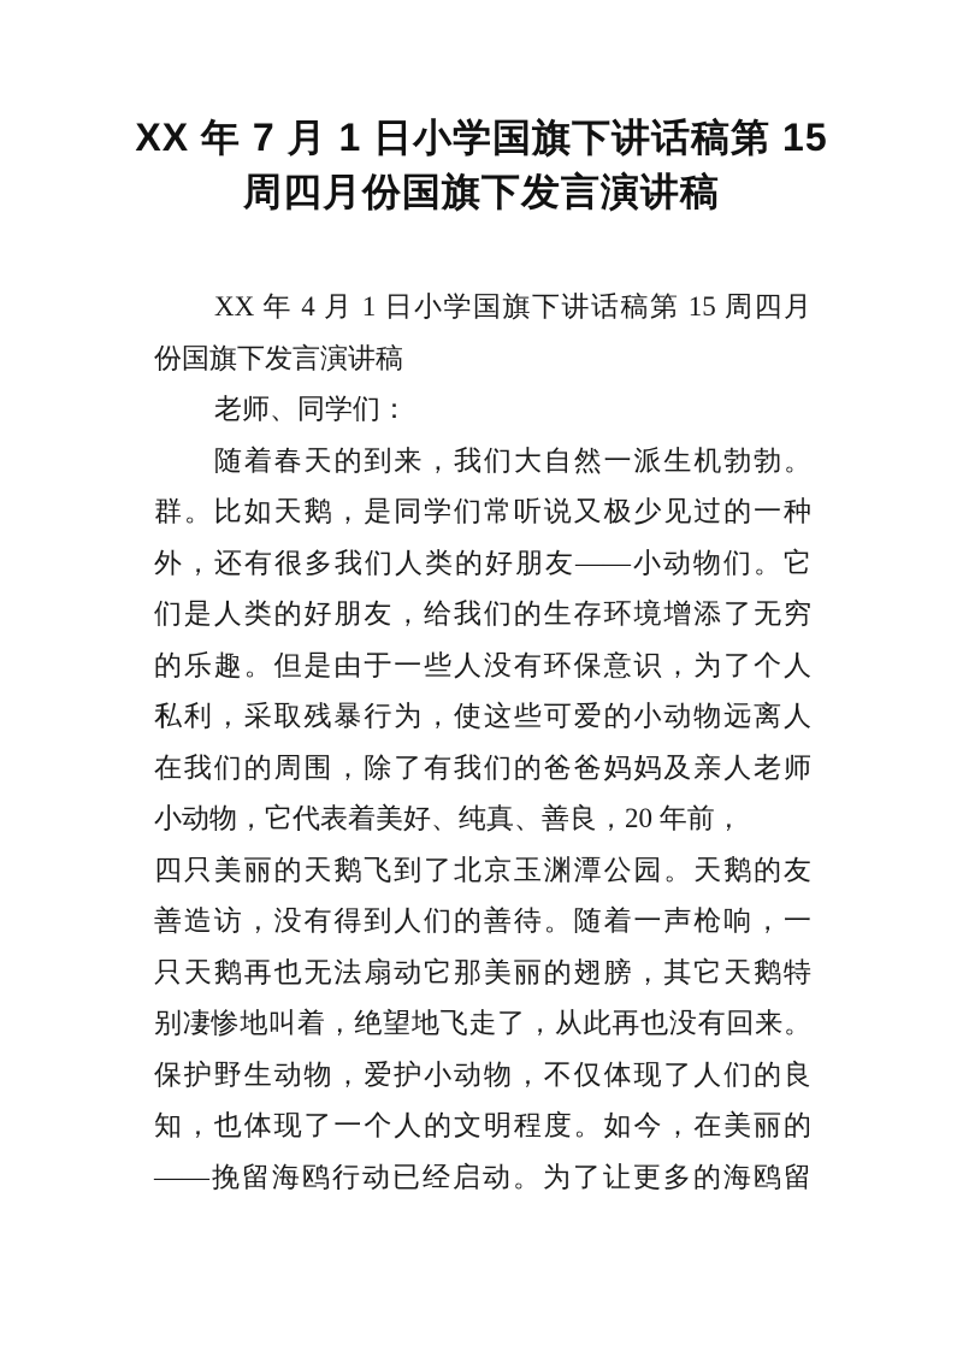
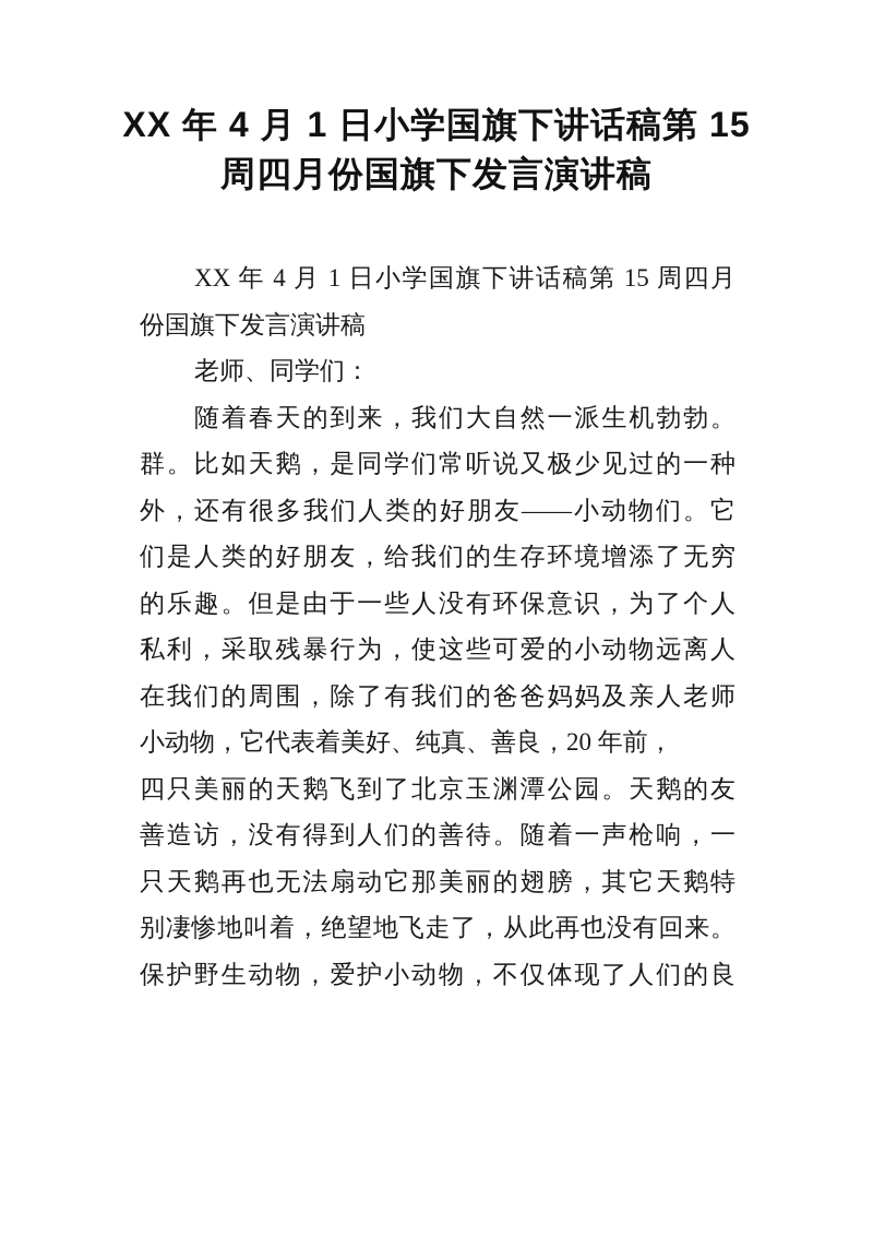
- XX 年 7 月 1 日小学国旗下讲话稿第 15
+ XX 年 4 月 1 日小学国旗下讲话稿第 15
  周四月份国旗下发言演讲稿
  XX 年 4 月 1 日小学国旗下讲话稿第 15 周四月
  份国旗下发言演讲稿
  老师、同学们：
  随着春天的到来，我们大自然一派生机勃勃。
  群。比如天鹅，是同学们常听说又极少见过的一种
  外，还有很多我们人类的好朋友——小动物们。它
  们是人类的好朋友，给我们的生存环境增添了无穷
  的乐趣。但是由于一些人没有环保意识，为了个人
  私利，采取残暴行为，使这些可爱的小动物远离人
  在我们的周围，除了有我们的爸爸妈妈及亲人老师
  小动物，它代表着美好、纯真、善良，20 年前，
  四只美丽的天鹅飞到了北京玉渊潭公园。天鹅的友
  善造访，没有得到人们的善待。随着一声枪响，一
  只天鹅再也无法扇动它那美丽的翅膀，其它天鹅特
  别凄惨地叫着，绝望地飞走了，从此再也没有回来。
  保护野生动物，爱护小动物，不仅体现了人们的良
- 知，也体现了一个人的文明程度。如今，在美丽的
- ——挽留海鸥行动已经启动。为了让更多的海鸥留
